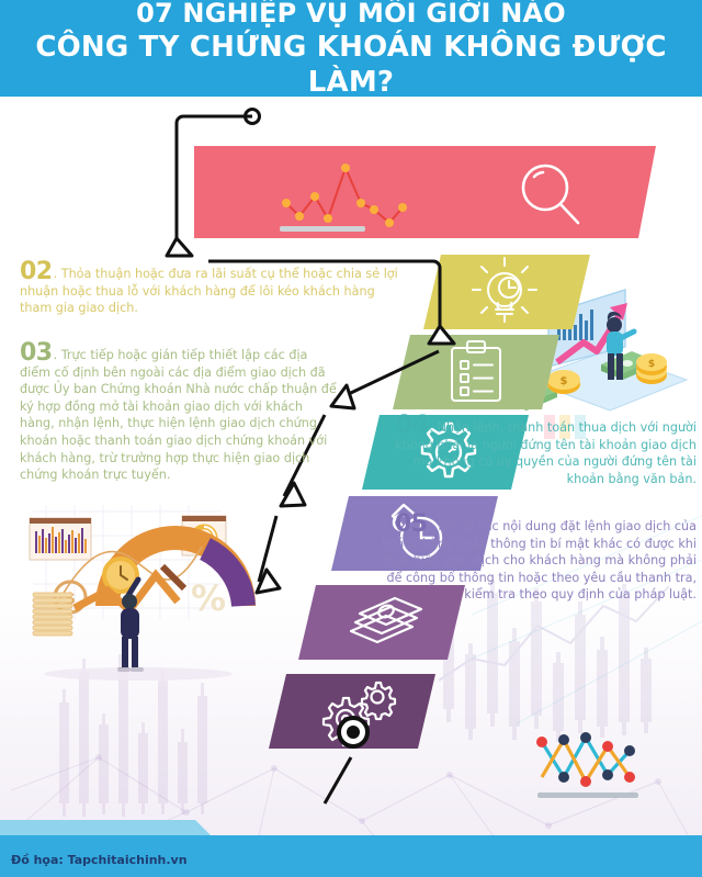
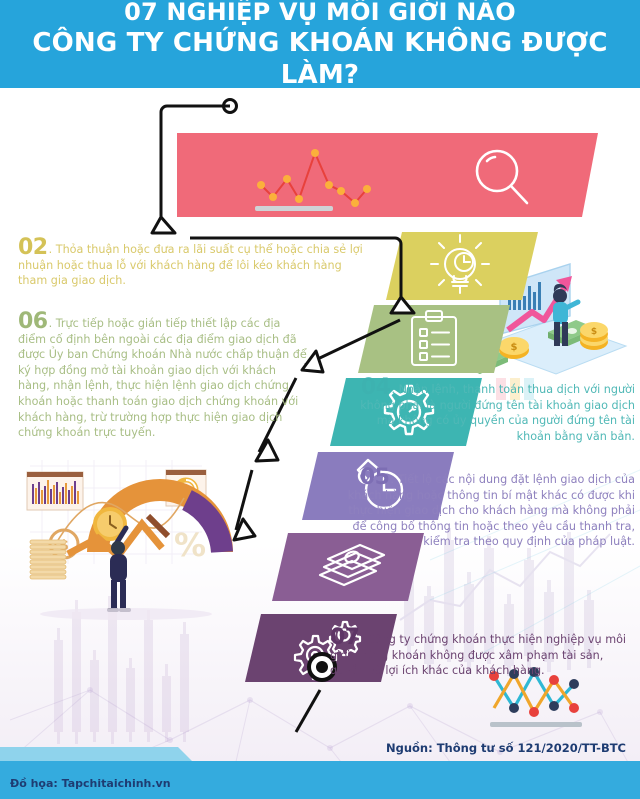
  %
  $
  $
  07 NGHIỆP VỤ MÔI GIỚI NÀO
  CÔNG TY CHỨNG KHOÁN KHÔNG ĐƯỢC LÀM?
  02. Thỏa thuận hoặc đưa ra lãi suất cụ thể hoặc chia sẻ lợi nhuận hoặc thua lỗ với khách hàng để lôi kéo khách hàng tham gia giao dịch.
- 03. Trực tiếp hoặc gián tiếp thiết lập các địa điểm cố định bên ngoài các địa điểm giao dịch đã được Ủy ban Chứng khoán Nhà nước chấp thuận để ký hợp đồng mở tài khoản giao dịch với khách hàng, nhận lệnh, thực hiện lệnh giao dịch chứng khoán hoặc thanh toán giao dịch chứng khoán với khách hàng, trừ trường hợp thực hiện giao dịch chứng khoán trực tuyến.
+ 06. Trực tiếp hoặc gián tiếp thiết lập các địa điểm cố định bên ngoài các địa điểm giao dịch đã được Ủy ban Chứng khoán Nhà nước chấp thuận để ký hợp đồng mở tài khoản giao dịch với khách hàng, nhận lệnh, thực hiện lệnh giao dịch chứng khoán hoặc thanh toán giao dịch chứng khoán với khách hàng, trừ trường hợp thực hiện giao dịch chứng khoán trực tuyến.
  04. Nhận lệnh, thanh toán thua dịch với người không phải là người đứng tên tài khoản giao dịch mà không có ủy quyền của người đứng tên tài khoản bằng văn bản.
  05. Tiết lộ các nội dung đặt lệnh giao dịch của khách hàng hoặc thông tin bí mật khác có được khi thực hiện giao dịch cho khách hàng mà không phải để công bố thông tin hoặc theo yêu cầu thanh tra, kiểm tra theo quy định của pháp luật.
+ 07. Sông ty chứng khoán thực hiện nghiệp vụ môi giới chứng khoán không được xâm phạm tài sản, quyền và lợi ích khác của khách hàng.
+ Nguồn: Thông tư số 121/2020/TT-BTC
  Đồ họa: Tapchitaichinh.vn
